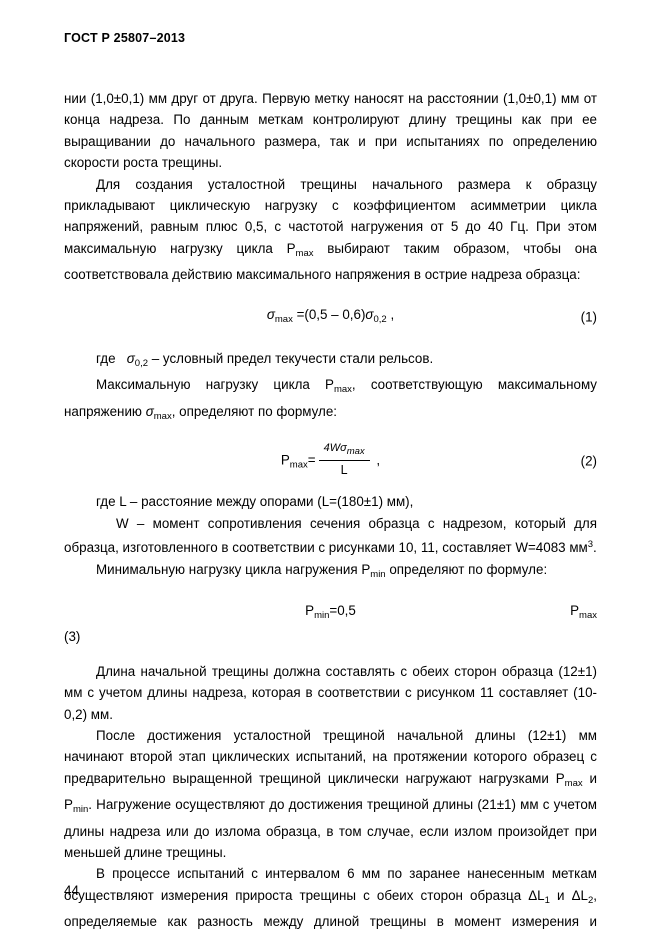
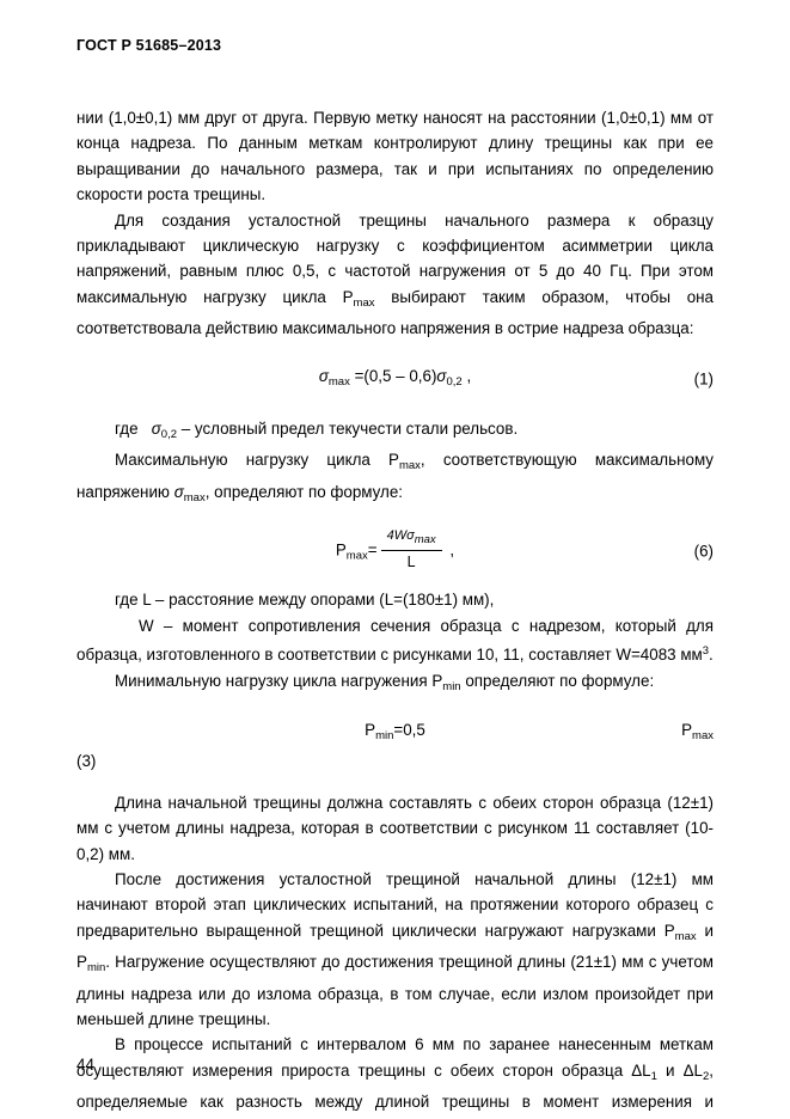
- ГОСТ Р 25807–2013
+ ГОСТ Р 51685–2013
  нии (1,0±0,1) мм друг от друга. Первую метку наносят на расстоянии (1,0±0,1) мм от конца надреза. По данным меткам контролируют длину трещины как при ее выращивании до начального размера, так и при испытаниях по определению скорости роста трещины.
  Для создания усталостной трещины начального размера к образцу прикладывают циклическую нагрузку с коэффициентом асимметрии цикла напряжений, равным плюс 0,5, с частотой нагружения от 5 до 40 Гц. При этом максимальную нагрузку цикла Pmax выбирают таким образом, чтобы она соответствовала действию максимального напряжения в острие надреза образца:
  σmax =(0,5 – 0,6)σ0,2 ,
  (1)
  где σ0,2 – условный предел текучести стали рельсов.
  Максимальную нагрузку цикла Pmax, соответствующую максимальному напряжению σmax, определяют по формуле:
  Pmax=
  4Wσmax
  L
  ,
- (2)
+ (6)
  где L – расстояние между опорами (L=(180±1) мм),
  W – момент сопротивления сечения образца с надрезом, который для образца, изготовленного в соответствии с рисунками 10, 11, составляет W=4083 мм3.
  Минимальную нагрузку цикла нагружения Pmin определяют по формуле:
  Pmin=0,5
  Pmax
  (3)
  Длина начальной трещины должна составлять с обеих сторон образца (12±1) мм с учетом длины надреза, которая в соответствии с рисунком 11 составляет (10-0,2) мм.
  После достижения усталостной трещиной начальной длины (12±1) мм начинают второй этап циклических испытаний, на протяжении которого образец с предварительно выращенной трещиной циклически нагружают нагрузками Pmax и Pmin. Нагружение осуществляют до достижения трещиной длины (21±1) мм с учетом длины надреза или до излома образца, в том случае, если излом произойдет при меньшей длине трещины.
  В процессе испытаний с интервалом 6 мм по заранее нанесенным меткам осуществляют измерения прироста трещины с обеих сторон образца ΔL1 и ΔL2, определяемые как разность между длиной трещины в момент измерения и
  44
